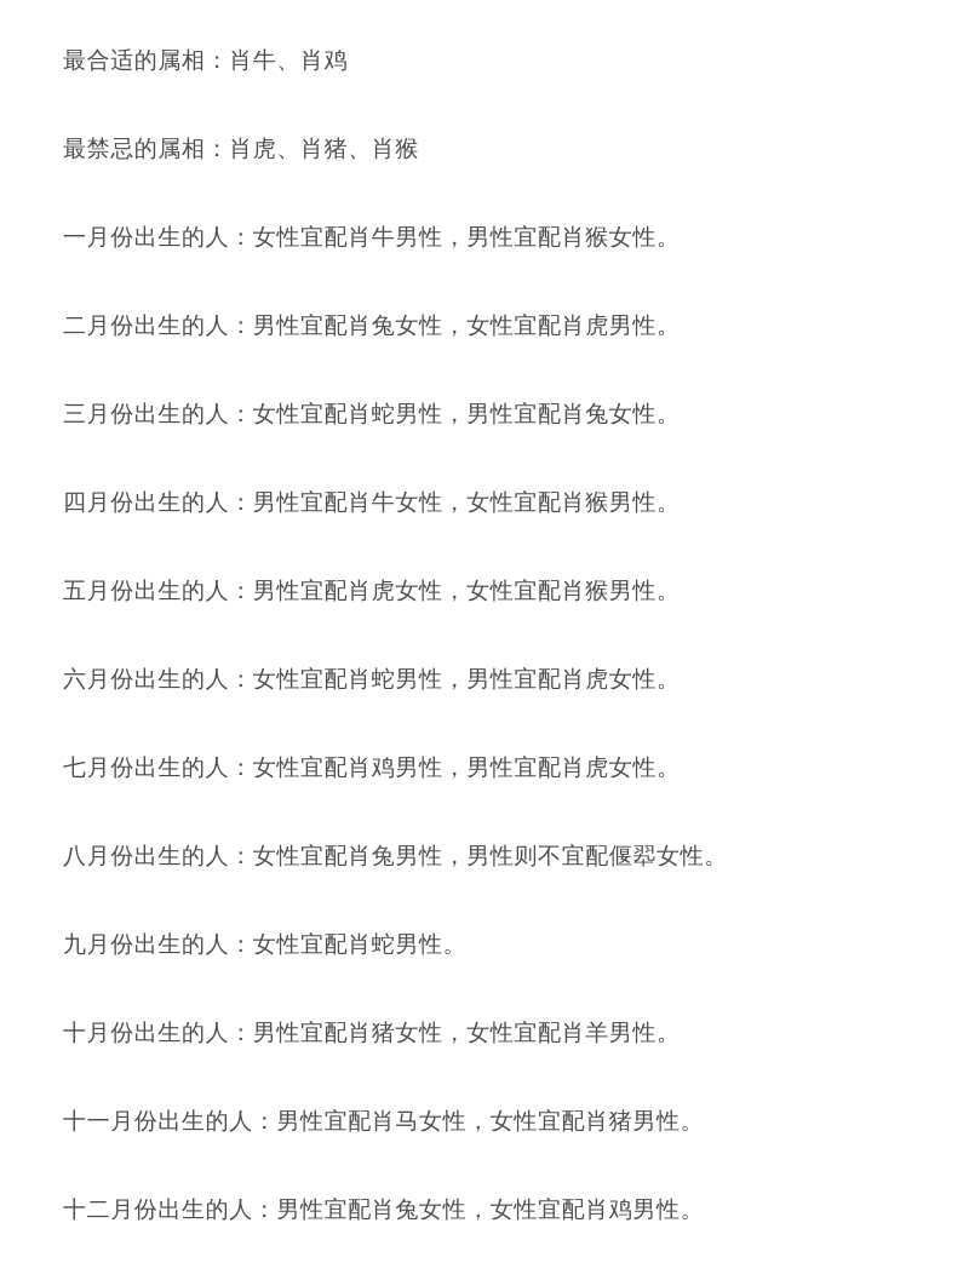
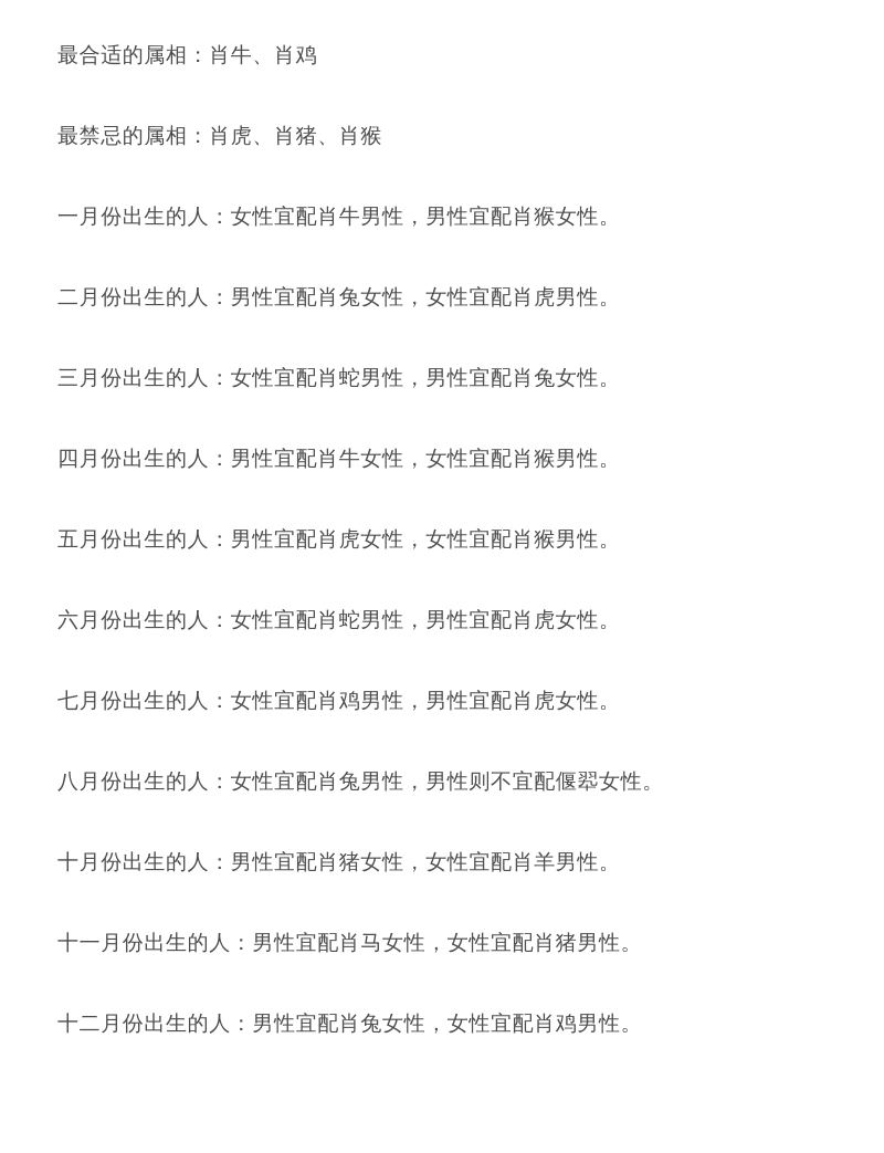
  最合适的属相：肖牛、肖鸡
  最禁忌的属相：肖虎、肖猪、肖猴
  一月份出生的人：女性宜配肖牛男性，男性宜配肖猴女性。
  二月份出生的人：男性宜配肖兔女性，女性宜配肖虎男性。
  三月份出生的人：女性宜配肖蛇男性，男性宜配肖兔女性。
  四月份出生的人：男性宜配肖牛女性，女性宜配肖猴男性。
  五月份出生的人：男性宜配肖虎女性，女性宜配肖猴男性。
  六月份出生的人：女性宜配肖蛇男性，男性宜配肖虎女性。
  七月份出生的人：女性宜配肖鸡男性，男性宜配肖虎女性。
  八月份出生的人：女性宜配肖兔男性，男性则不宜配偃翆女性。
- 九月份出生的人：女性宜配肖蛇男性。
  十月份出生的人：男性宜配肖猪女性，女性宜配肖羊男性。
  十一月份出生的人：男性宜配肖马女性，女性宜配肖猪男性。
  十二月份出生的人：男性宜配肖兔女性，女性宜配肖鸡男性。
